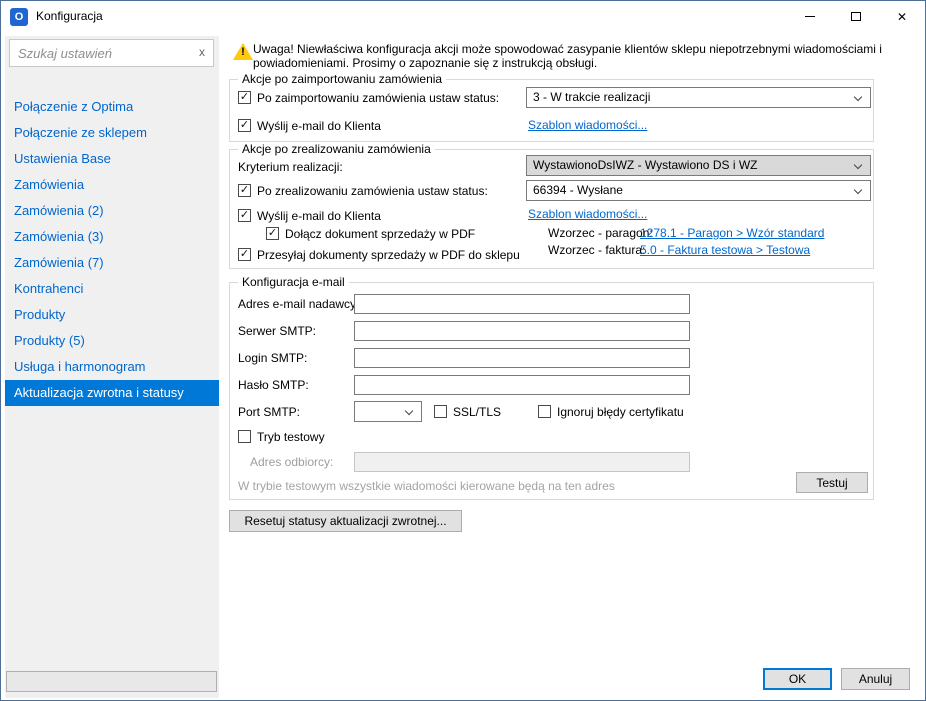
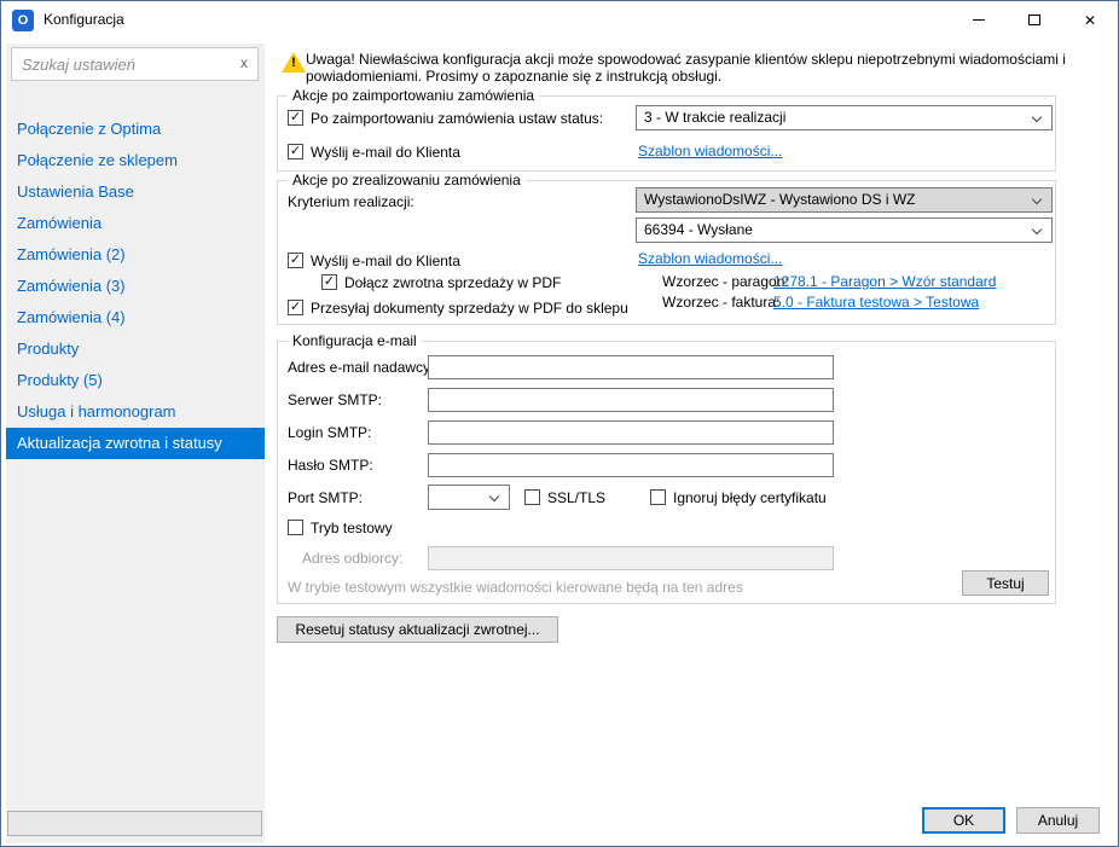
  O
  Konfiguracja
  ✕
  Szukaj ustawień
  x
  Połączenie z Optima
  Połączenie ze sklepem
  Ustawienia Base
  Zamówienia
  Zamówienia (2)
  Zamówienia (3)
- Zamówienia (7)
+ Zamówienia (4)
- Kontrahenci
  Produkty
  Produkty (5)
  Usługa i harmonogram
  Aktualizacja zwrotna i statusy
  !
  Uwaga! Niewłaściwa konfiguracja akcji może spowodować zasypanie klientów sklepu niepotrzebnymi wiadomościami i powiadomieniami. Prosimy o zapoznanie się z instrukcją obsługi.
  Akcje po zaimportowaniu zamówienia
  Po zaimportowaniu zamówienia ustaw status:
  3 - W trakcie realizacji
  Wyślij e-mail do Klienta
  Szablon wiadomości...
  Akcje po zrealizowaniu zamówienia
  Kryterium realizacji:
  WystawionoDsIWZ - Wystawiono DS i WZ
- Po zrealizowaniu zamówienia ustaw status:
  66394 - Wysłane
  Wyślij e-mail do Klienta
  Szablon wiadomości...
- Dołącz dokument sprzedaży w PDF
+ Dołącz zwrotna sprzedaży w PDF
  Wzorzec - paragon:
  1278.1 - Paragon > Wzór standard
  Przesyłaj dokumenty sprzedaży w PDF do sklepu
  Wzorzec - faktura:
  5.0 - Faktura testowa > Testowa
  Konfiguracja e-mail
  Adres e-mail nadawc
  Serwer SMTP:
  Login SMTP:
  Hasło SMTP:
  Port SMTP:
  SSL/TLS
  Ignoruj błędy certyfikatu
  Tryb testowy
  Adres odbiorcy:
  W trybie testowym wszystkie wiadomości kierowane będą na ten adres
  Testuj
  Resetuj statusy aktualizacji zwrotnej...
  OK
  Anuluj
